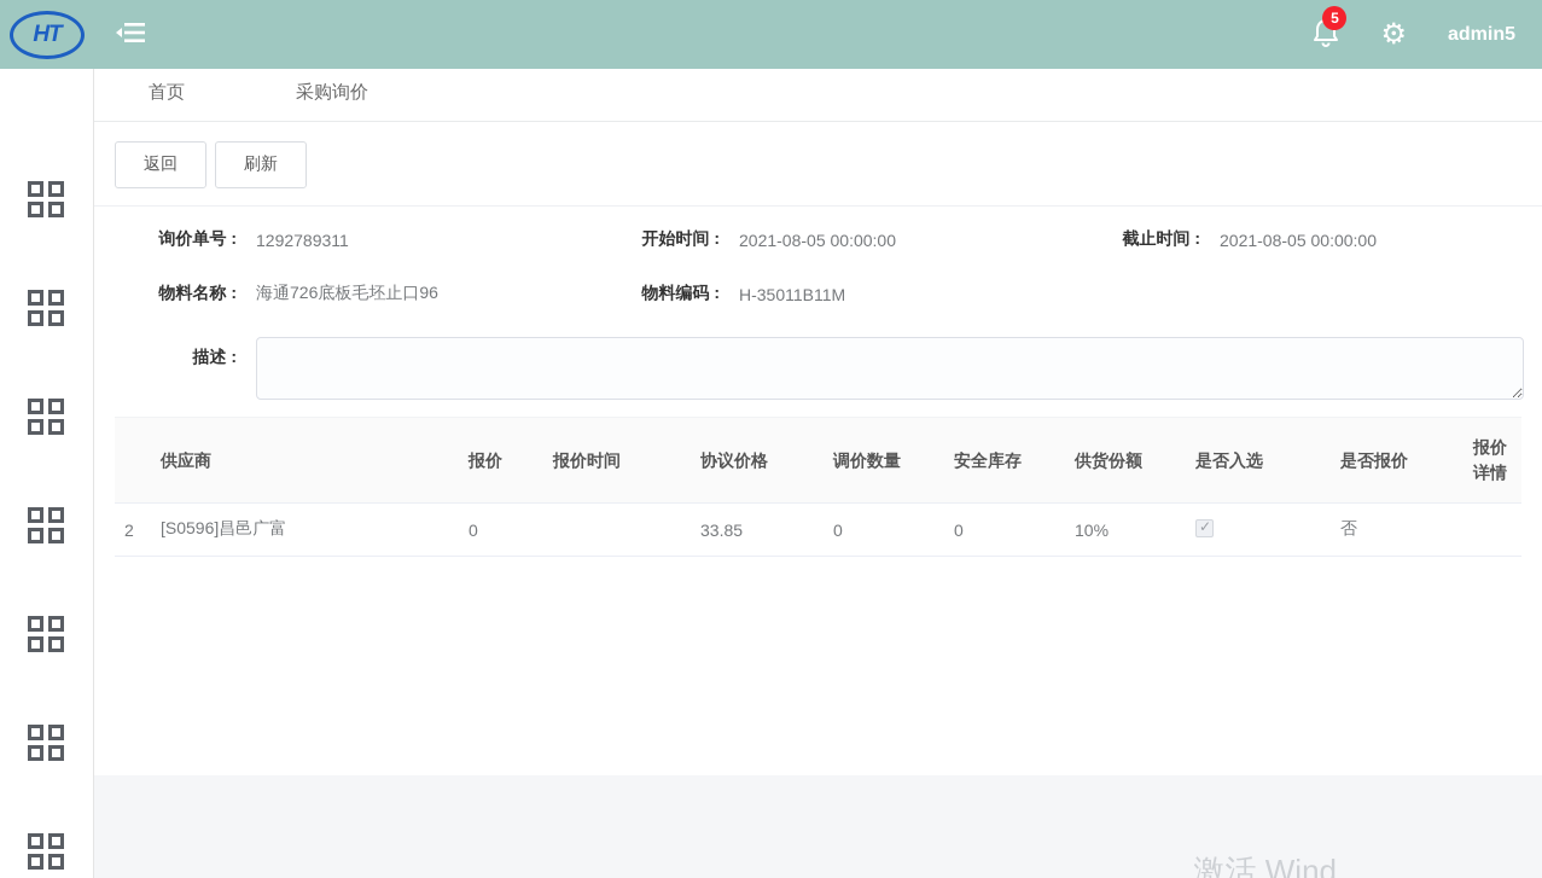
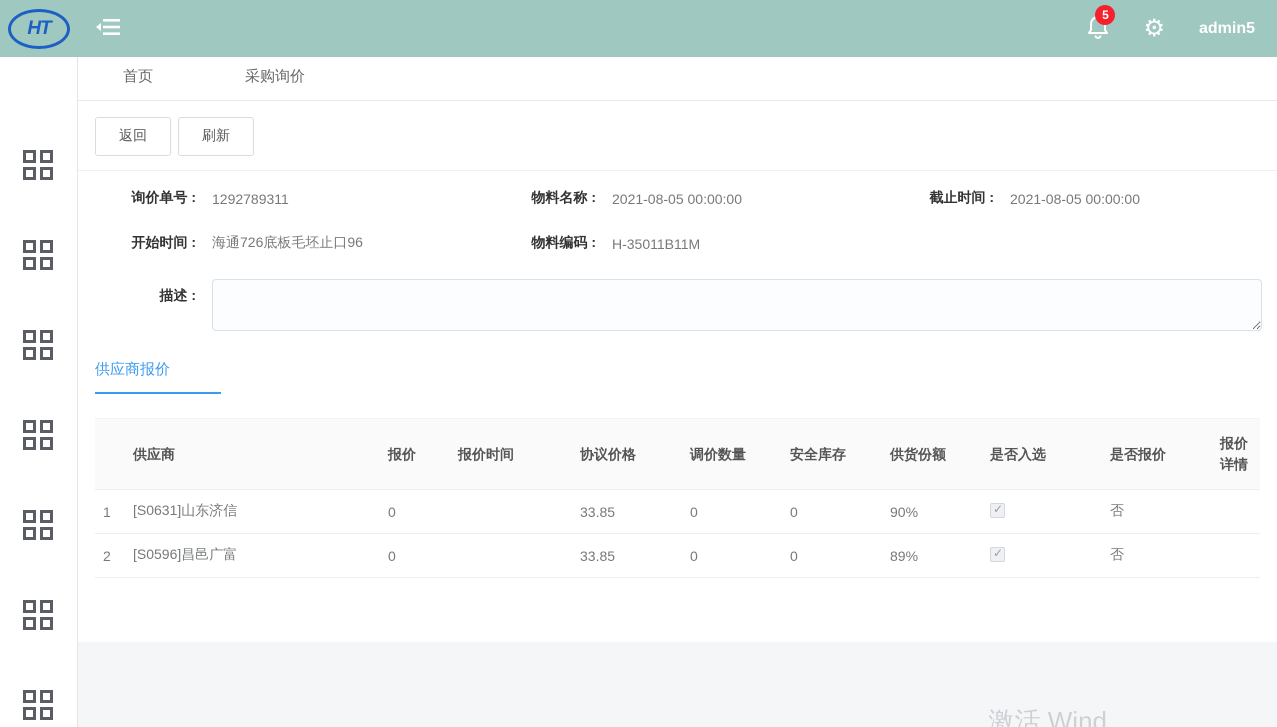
  HT
  5
  ⚙
  admin5
  首页
  采购询价
  返回 刷新
  询价单号 :
  1292789311
- 开始时间 :
+ 物料名称 :
  2021-08-05 00:00:00
  截止时间 :
  2021-08-05 00:00:00
- 物料名称 :
+ 开始时间 :
  海通726底板毛坯止口96
  物料编码 :
  H-35011B11M
  描述 :
+ 供应商报价
  	供应商	报价	报价时间	协议价格	调价数量	安全库存	供货份额	是否入选	是否报价	报价详情
+ 1	[S0631]山东济信	0		33.85	0	0	90%		否
- 2	[S0596]昌邑广富	0		33.85	0	0	10%		否
+ 2	[S0596]昌邑广富	0		33.85	0	0	89%		否
  激活 Wind
